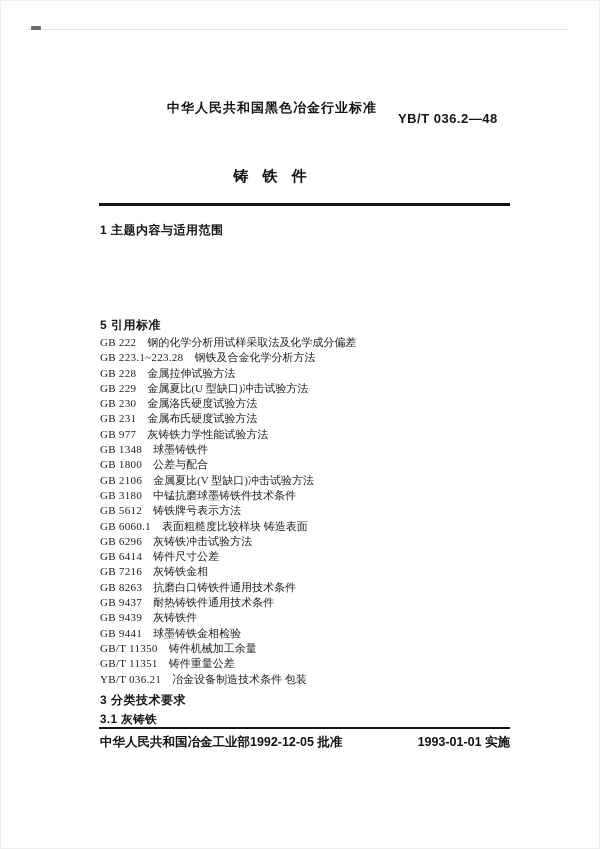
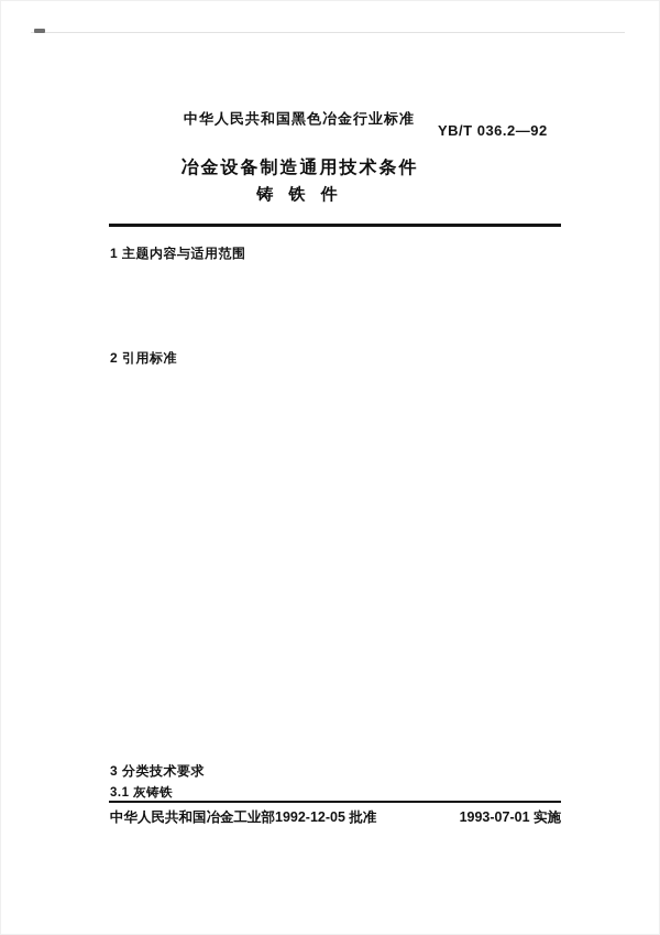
  中华人民共和国黑色冶金行业标准
- YB/T 036.2—48
+ YB/T 036.2—92
+ 冶金设备制造通用技术条件
  铸 铁 件
  1 主题内容与适用范围
- 5 引用标准
+ 2 引用标准
- GB 222 钢的化学分析用试样采取法及化学成分偏差
- GB 223.1~223.28 钢铁及合金化学分析方法
- GB 228 金属拉伸试验方法
- GB 229 金属夏比(U 型缺口)冲击试验方法
- GB 230 金属洛氏硬度试验方法
- GB 231 金属布氏硬度试验方法
- GB 977 灰铸铁力学性能试验方法
- GB 1348 球墨铸铁件
- GB 1800 公差与配合
- GB 2106 金属夏比(V 型缺口)冲击试验方法
- GB 3180 中锰抗磨球墨铸铁件技术条件
- GB 5612 铸铁牌号表示方法
- GB 6060.1 表面粗糙度比较样块 铸造表面
- GB 6296 灰铸铁冲击试验方法
- GB 6414 铸件尺寸公差
- GB 7216 灰铸铁金相
- GB 8263 抗磨白口铸铁件通用技术条件
- GB 9437 耐热铸铁件通用技术条件
- GB 9439 灰铸铁件
- GB 9441 球墨铸铁金相检验
- GB/T 11350 铸件机械加工余量
- GB/T 11351 铸件重量公差
- YB/T 036.21 冶金设备制造技术条件 包装
  3 分类技术要求
  3.1 灰铸铁
  中华人民共和国冶金工业部1992-12-05 批准
- 1993-01-01 实施
+ 1993-07-01 实施
